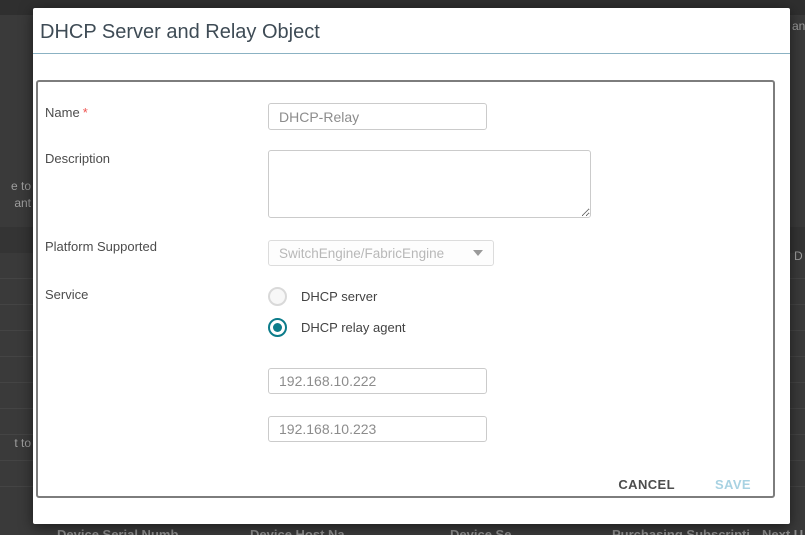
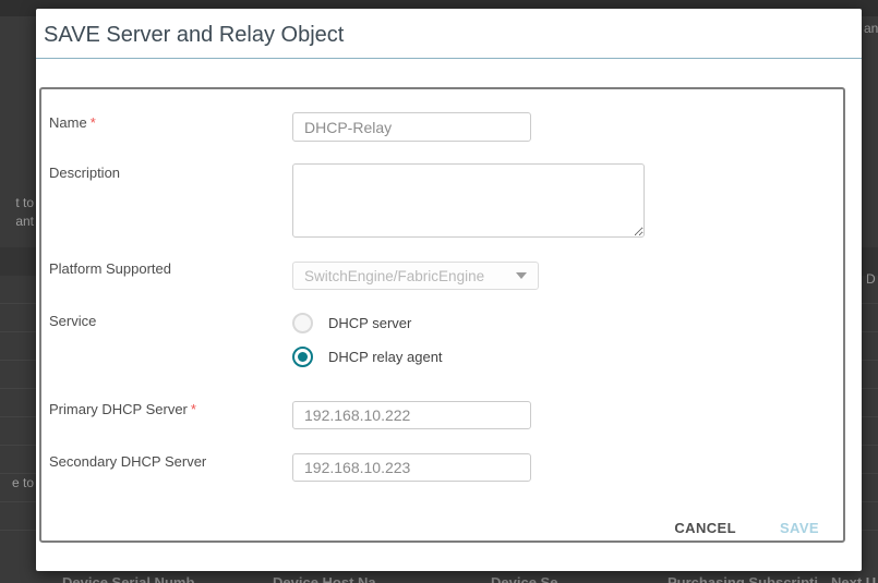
- e to
+ t to
  ant
- t to
+ e to
  an
  D
- DHCP Server and Relay Object
+ SAVE Server and Relay Object
  Name *
  DHCP-Relay
  Description
  Platform Supported
  SwitchEngine/FabricEngine
  Service
  DHCP server
  DHCP relay agent
+ Primary DHCP Server *
  192.168.10.222
+ Secondary DHCP Server
  192.168.10.223
  CANCEL
  SAVE
